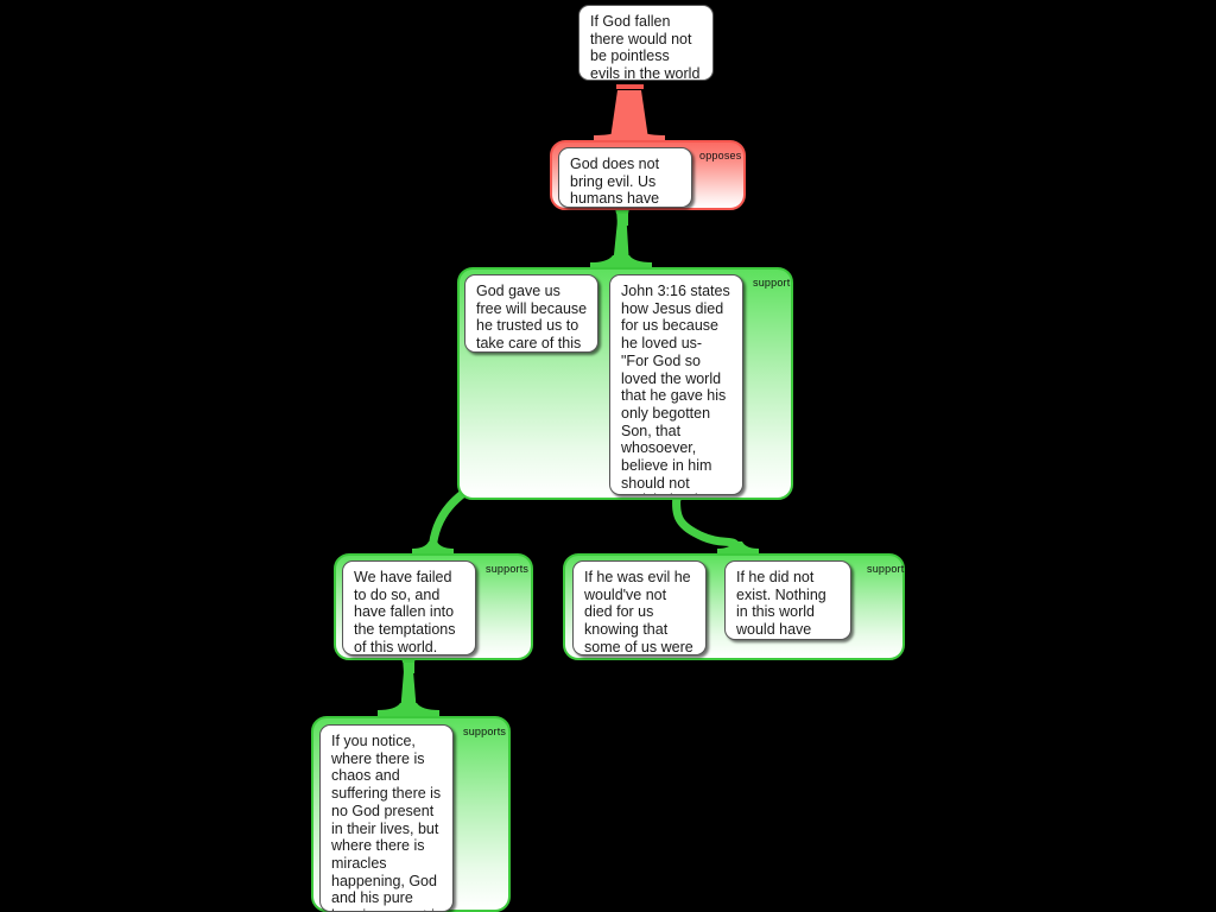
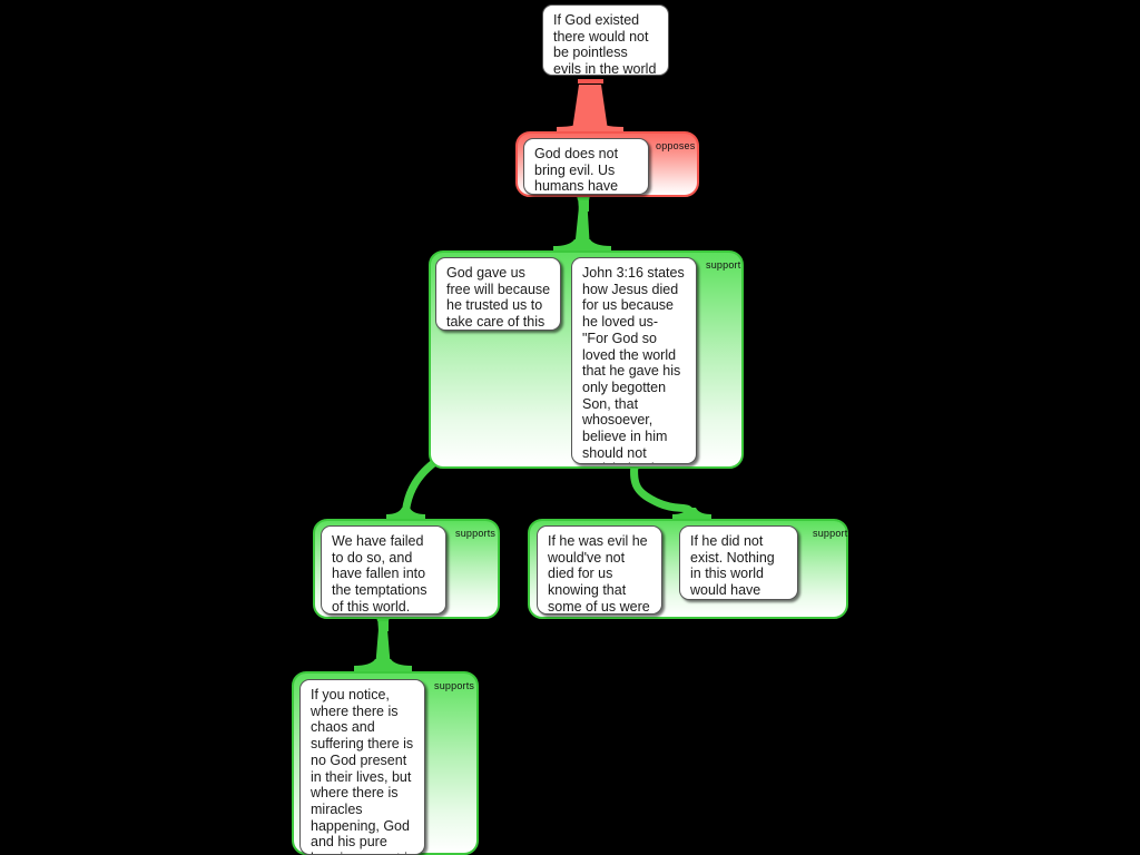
  opposes
  support
  supports
  support
  supports
- If God fallen there would not be pointless evils in the world
+ If God existed there would not be pointless evils in the world
  God does not bring evil. Us humans have
  God gave us free will because he trusted us to take care of this
  John 3:16 states how Jesus died for us because he loved us- "For God so loved the world that he gave his only begotten Son, that whosoever, believe in him should not
  We have failed to do so, and have fallen into the temptations of this world.
  If he was evil he would've not died for us knowing that some of us were
  If he did not exist. Nothing in this world would have
  If you notice, where there is chaos and suffering there is no God present in their lives, but where there is miracles happening, God and his pure
